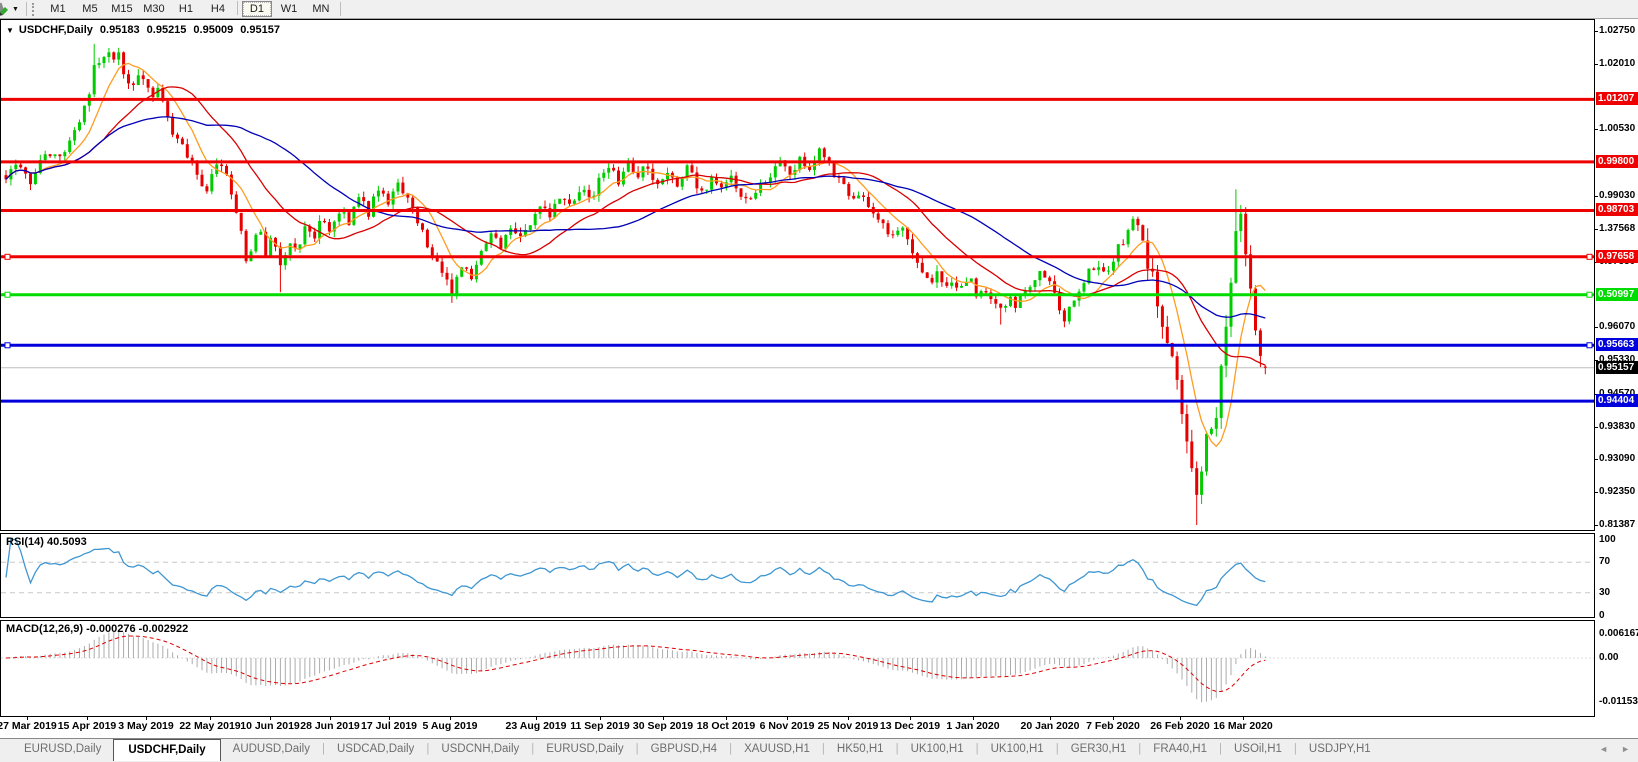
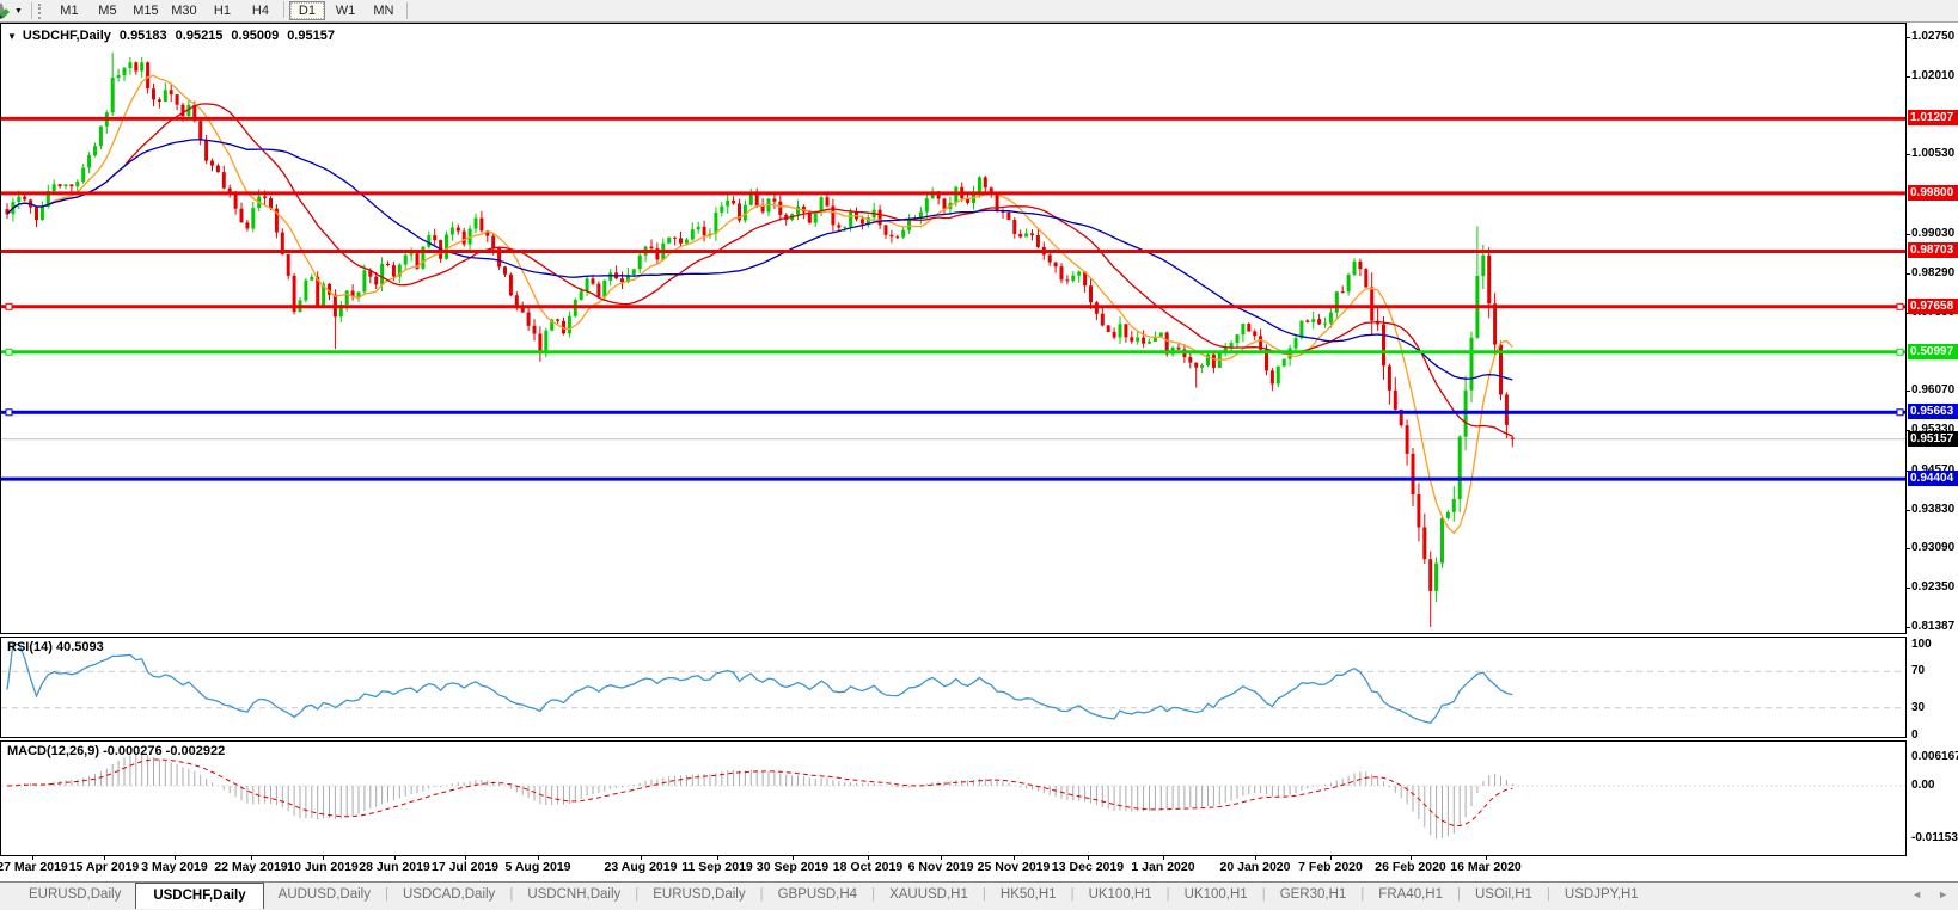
  M1
  M5
  M15
  M30
  H1
  H4
  D1
  W1
  MN
  ▼ USDCHF,Daily 0.95183 0.95215 0.95009 0.95157
  RSI(14) 40.5093
  MACD(12,26,9) -0.000276 -0.002922
  1.02750
  1.02010
  1.00530
  0.99030
- 1.37568
+ 0.98290
  0.96070
  0.95330
  0.93830
  0.93090
  0.92350
  0.81387
  1.01207
  0.99800
  0.98703
  0.97658
  0.50997
  0.95663
  0.94404
  0.95157
  100
  70
  30
  0
  0.00616
  0.00
  -0.01153
  27 Mar 2019
  15 Apr 2019
  3 May 2019
  22 May 2019
  10 Jun 2019
  28 Jun 2019
  17 Jul 2019
  5 Aug 2019
  23 Aug 2019
  11 Sep 2019
  30 Sep 2019
  18 Oct 2019
  6 Nov 2019
  25 Nov 2019
  13 Dec 2019
  1 Jan 2020
  20 Jan 2020
  7 Feb 2020
  26 Feb 2020
  16 Mar 2020
  EURUSD,Daily
  USDCHF,Daily
  AUDUSD,Daily
  |
  USDCAD,Daily
  |
  USDCNH,Daily
  |
  EURUSD,Daily
  |
  GBPUSD,H4
  |
  XAUUSD,H1
  |
  HK50,H1
  |
  UK100,H1
  |
  UK100,H1
  |
  GER30,H1
  |
  FRA40,H1
  |
  USOil,H1
  |
  USDJPY,H1
  ◄
  ►
